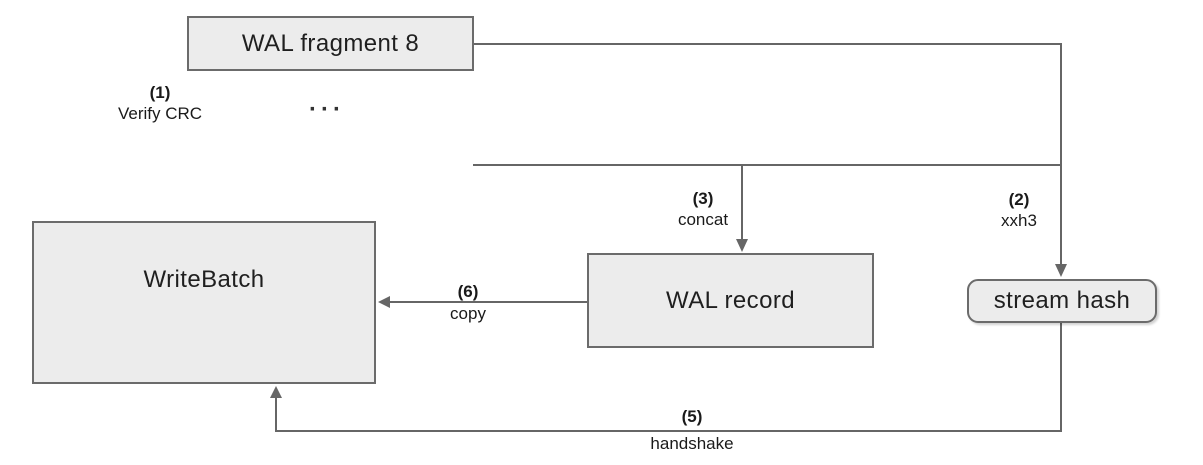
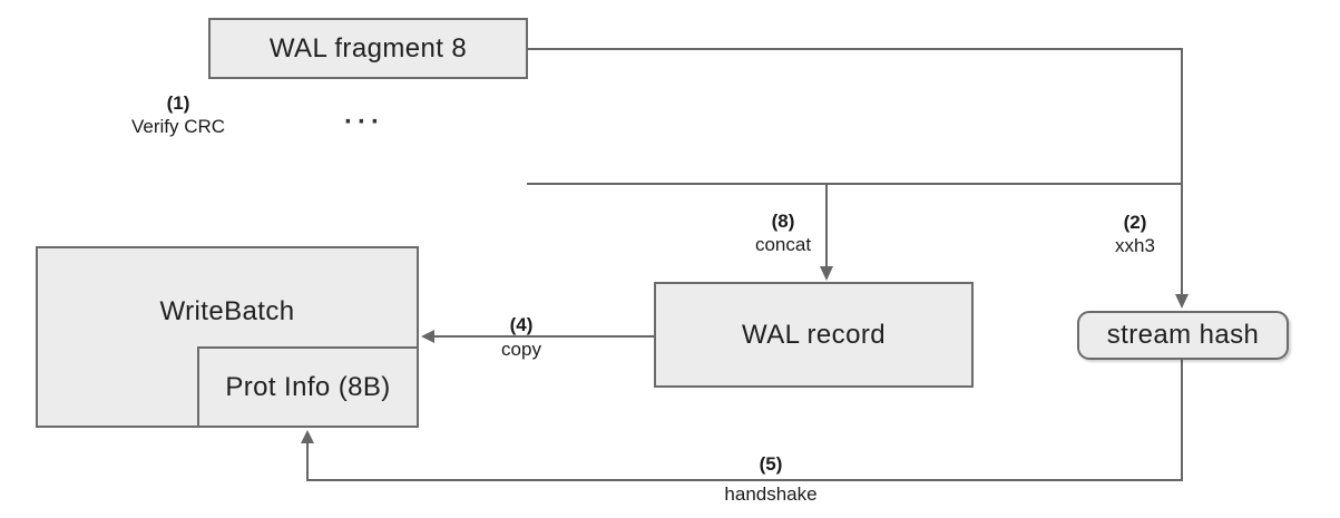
  WAL fragment 8
  ···
  WriteBatch
+ Prot Info (8B)
  WAL record
  stream hash
  (1)
  Verify CRC
- (3)
+ (8)
  concat
  (2)
  xxh3
- (6)
+ (4)
  copy
  (5)
  handshake
